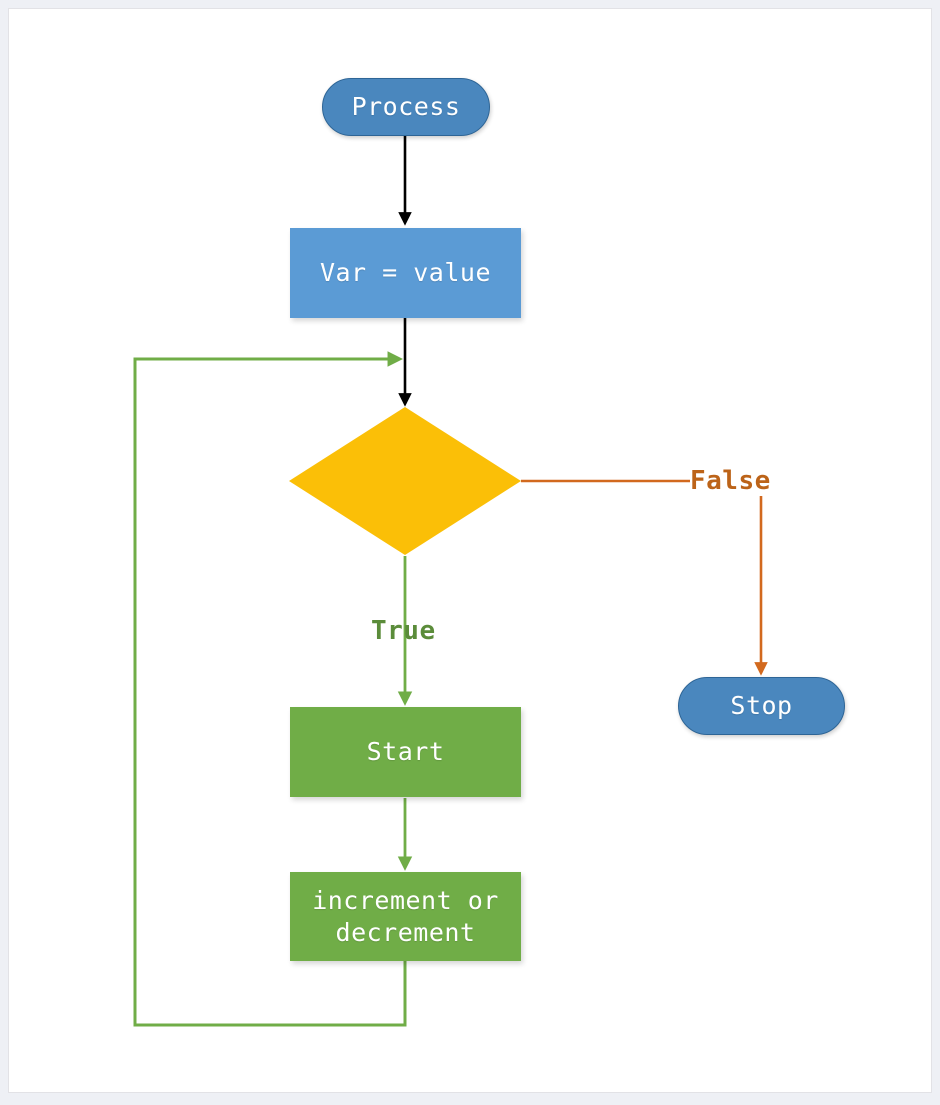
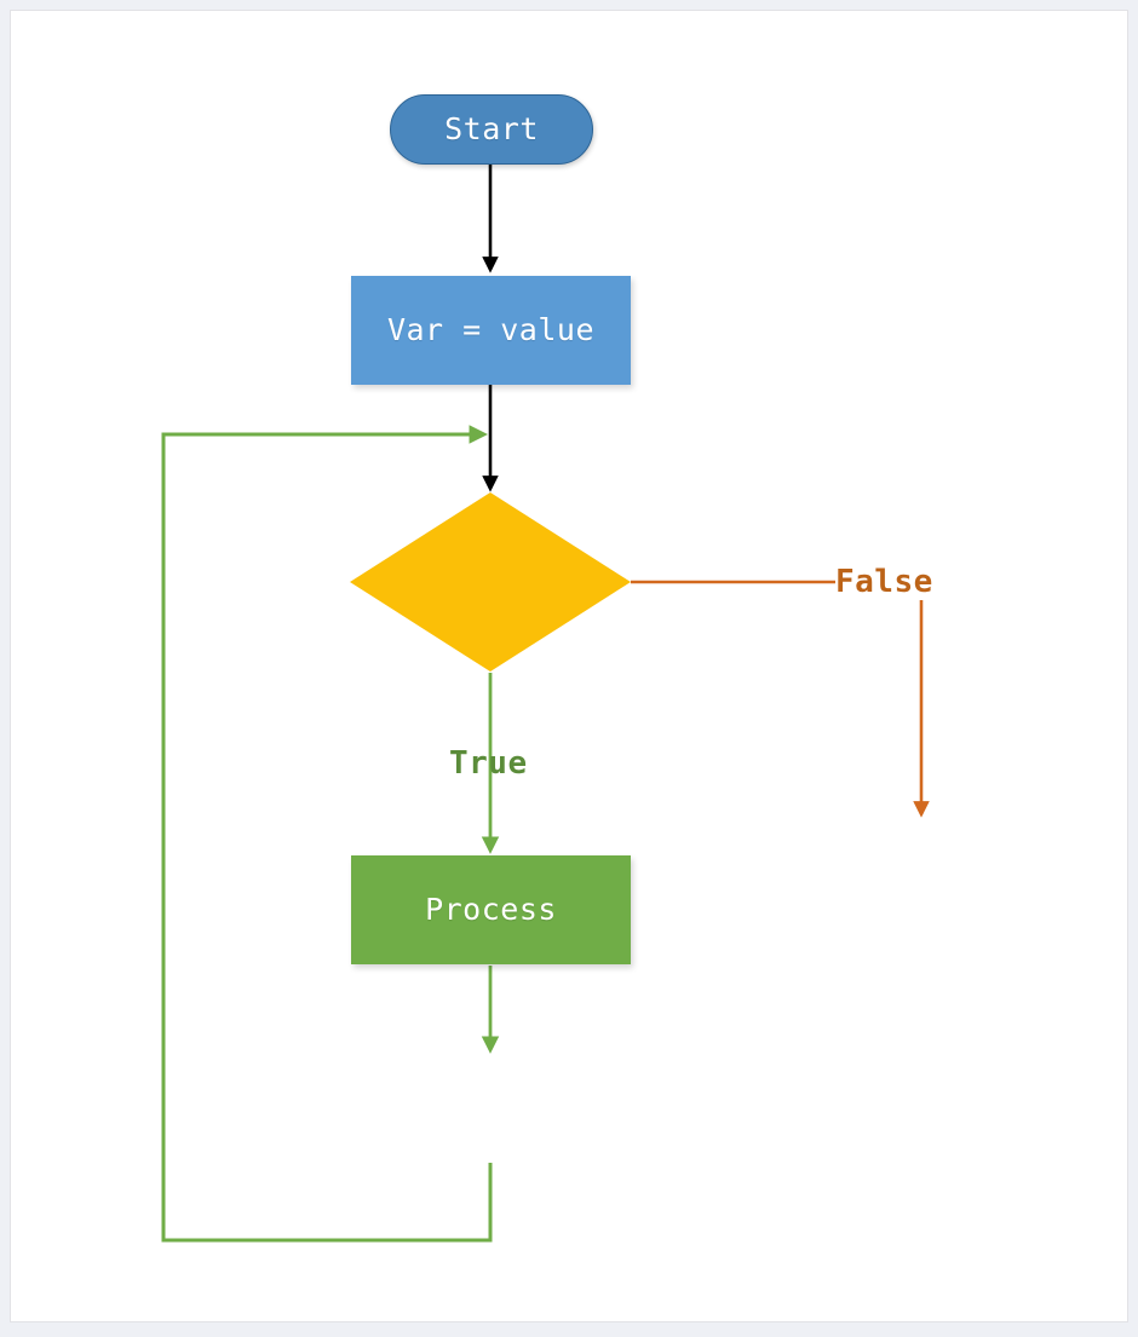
- Process
+ Start
  Var = value
- Start
+ Process
- increment or
- decrement
- Stop
  True
  False
